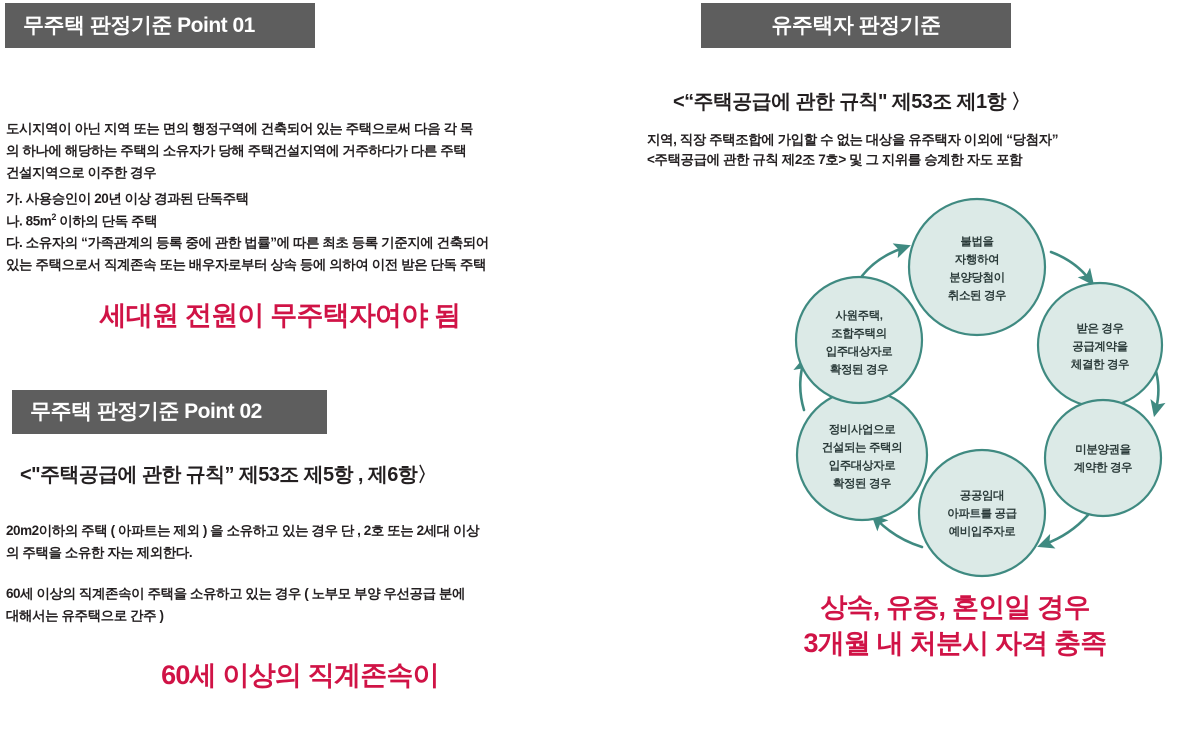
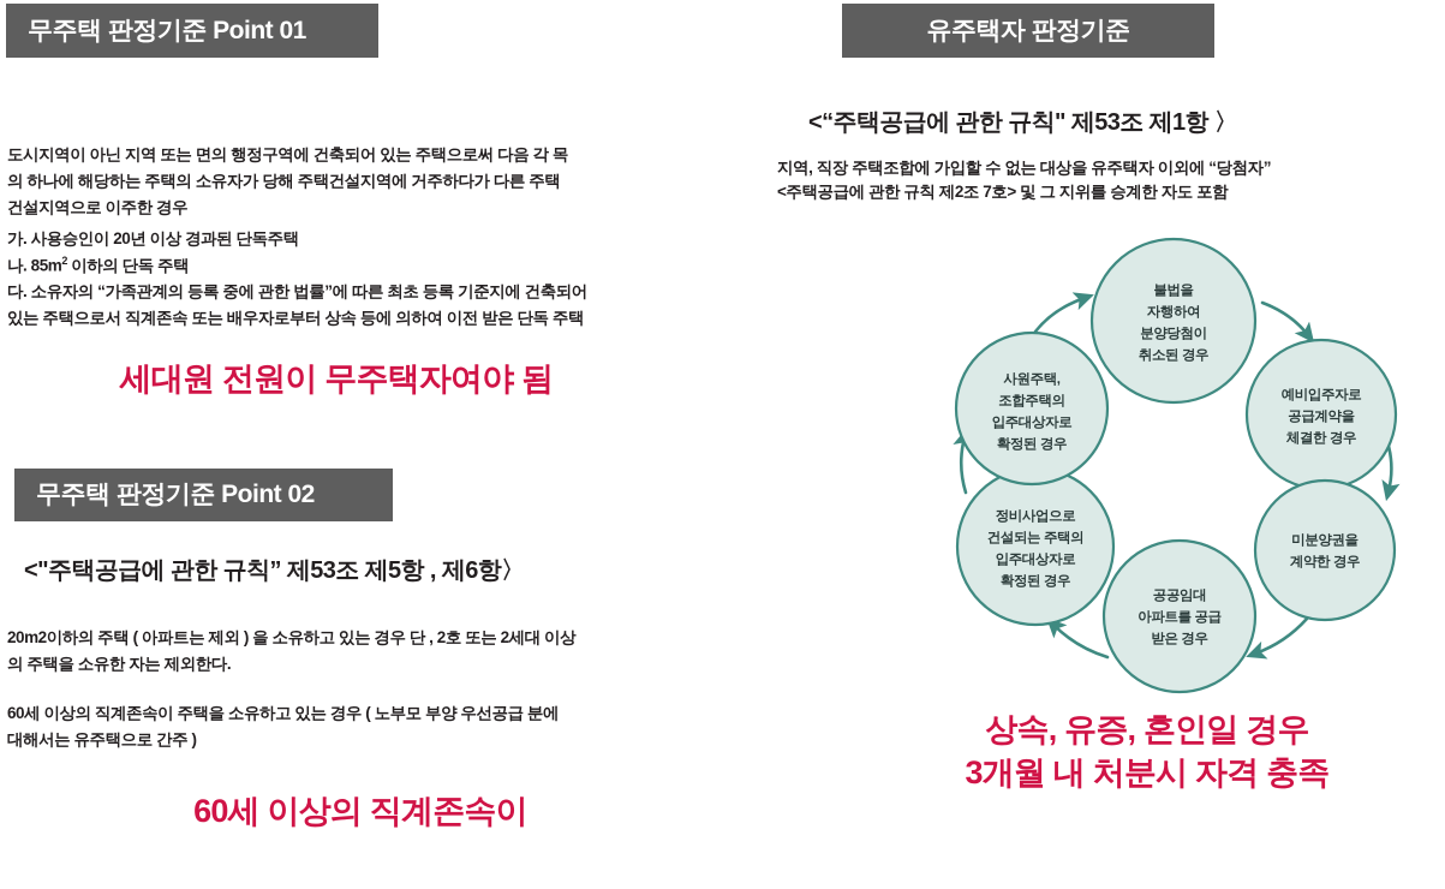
  무주택 판정기준 Point 01
  도시지역이 아닌 지역 또는 면의 행정구역에 건축되어 있는 주택으로써 다음 각 목의 하나에 해당하는 주택의 소유자가 당해 주택건설지역에 거주하다가 다른 주택건설지역으로 이주한 경우
  가. 사용승인이 20년 이상 경과된 단독주택
  나. 85m2 이하의 단독 주택
  다. 소유자의 “가족관계의 등록 중에 관한 법률”에 따른 최초 등록 기준지에 건축되어 있는 주택으로서 직계존속 또는 배우자로부터 상속 등에 의하여 이전 받은 단독 주택
  세대원 전원이 무주택자여야 됨
  무주택 판정기준 Point 02
  <"주택공급에 관한 규칙” 제53조 제5항 , 제6항〉
  20m2이하의 주택 ( 아파트는 제외 ) 을 소유하고 있는 경우 단 , 2호 또는 2세대 이상의 주택을 소유한 자는 제외한다.
  60세 이상의 직계존속이 주택을 소유하고 있는 경우 ( 노부모 부양 우선공급 분에 대해서는 유주택으로 간주 )
  60세 이상의 직계존속이
  유주택자 판정기준
  <“주택공급에 관한 규칙" 제53조 제1항 〉
  지역, 직장 주택조합에 가입할 수 없는 대상을 유주택자 이외에 “당첨자”
  <주택공급에 관한 규칙 제2조 7호> 및 그 지위를 승계한 자도 포함
  불법을
  자행하여
  분양당첨이
  취소된 경우
- 받은 경우
+ 예비입주자로
  공급계약을
  체결한 경우
  미분양권을
  계약한 경우
  공공임대
  아파트를 공급
- 예비입주자로
+ 받은 경우
  정비사업으로
  건설되는 주택의
  입주대상자로
  확정된 경우
  사원주택,
  조합주택의
  입주대상자로
  확정된 경우
  상속, 유증, 혼인일 경우
  3개월 내 처분시 자격 충족
